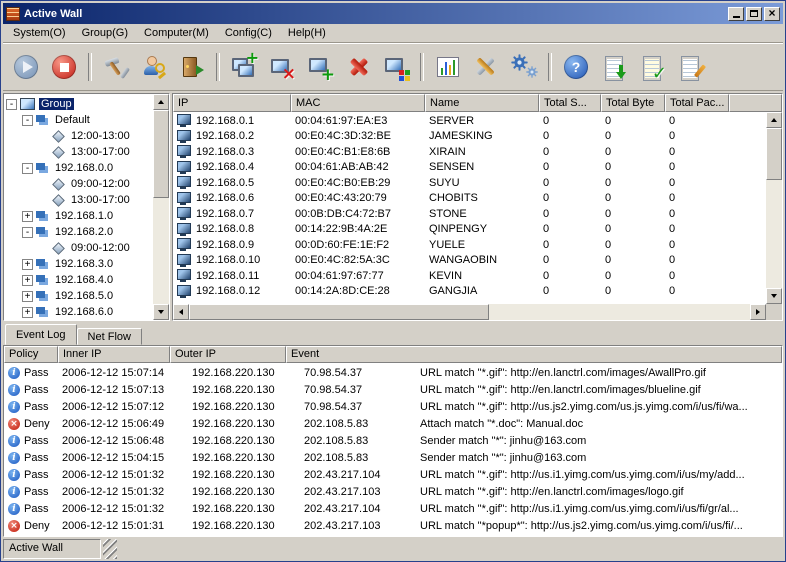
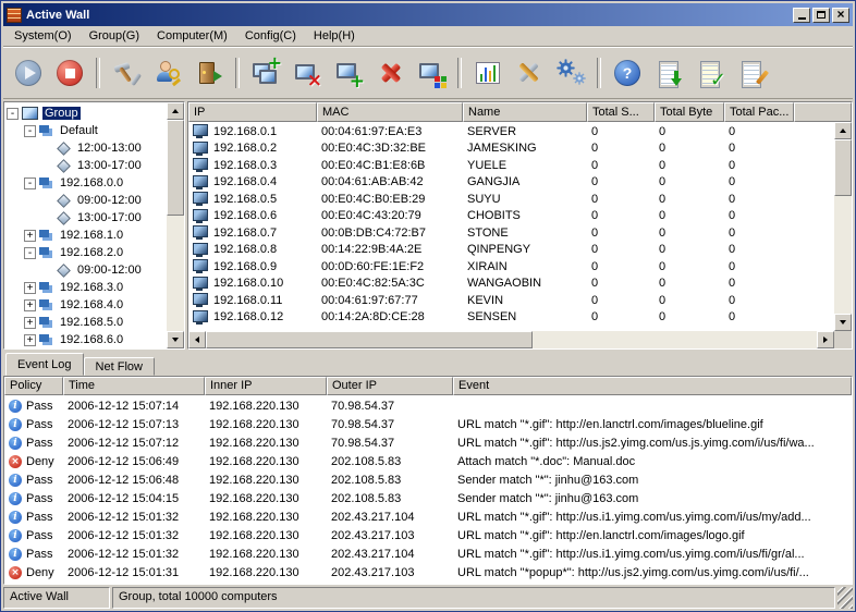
  Active Wall
  System(O)
  Group(G)
  Computer(M)
  Config(C)
  Help(H)
  +
  ×
  +
  ?
  ✓
  -
  Group
  -
  Default
  12:00-13:00
  13:00-17:00
  -
  192.168.0.0
  09:00-12:00
  13:00-17:00
  +
  192.168.1.0
  -
  192.168.2.0
  09:00-12:00
  +
  192.168.3.0
  +
  192.168.4.0
  +
  192.168.5.0
  +
  192.168.6.0
  IP
  MAC
  Name
  Total S...
  Total Byte
  Total Pac...
  192.168.0.1
  00:04:61:97:EA:E3
  SERVER
  0
  0
  0
  192.168.0.2
  00:E0:4C:3D:32:BE
  JAMESKING
  0
  0
  0
  192.168.0.3
  00:E0:4C:B1:E8:6B
- XIRAIN
+ YUELE
  0
  0
  0
  192.168.0.4
  00:04:61:AB:AB:42
- SENSEN
+ GANGJIA
  0
  0
  0
  192.168.0.5
  00:E0:4C:B0:EB:29
  SUYU
  0
  0
  0
  192.168.0.6
  00:E0:4C:43:20:79
  CHOBITS
  0
  0
  0
  192.168.0.7
  00:0B:DB:C4:72:B7
  STONE
  0
  0
  0
  192.168.0.8
  00:14:22:9B:4A:2E
  QINPENGY
  0
  0
  0
  192.168.0.9
  00:0D:60:FE:1E:F2
- YUELE
+ XIRAIN
  0
  0
  0
  192.168.0.10
  00:E0:4C:82:5A:3C
  WANGAOBIN
  0
  0
  0
  192.168.0.11
  00:04:61:97:67:77
  KEVIN
  0
  0
  0
  192.168.0.12
  00:14:2A:8D:CE:28
- GANGJIA
+ SENSEN
  0
  0
  0
  Event Log
  Net Flow
  Policy
+ Time
  Inner IP
  Outer IP
  Event
  i
  Pass
  2006-12-12 15:07:14
  192.168.220.130
  70.98.54.37
- URL match "*.gif": http://en.lanctrl.com/images/AwallPro.gif
  i
  Pass
  2006-12-12 15:07:13
  192.168.220.130
  70.98.54.37
  URL match "*.gif": http://en.lanctrl.com/images/blueline.gif
  i
  Pass
  2006-12-12 15:07:12
  192.168.220.130
  70.98.54.37
  URL match "*.gif": http://us.js2.yimg.com/us.js.yimg.com/i/us/fi/wa...
  ×
  Deny
  2006-12-12 15:06:49
  192.168.220.130
  202.108.5.83
  Attach match "*.doc": Manual.doc
  i
  Pass
  2006-12-12 15:06:48
  192.168.220.130
  202.108.5.83
  Sender match "*": jinhu@163.com
  i
  Pass
  2006-12-12 15:04:15
  192.168.220.130
  202.108.5.83
  Sender match "*": jinhu@163.com
  i
  Pass
  2006-12-12 15:01:32
  192.168.220.130
  202.43.217.104
  URL match "*.gif": http://us.i1.yimg.com/us.yimg.com/i/us/my/add...
  i
  Pass
  2006-12-12 15:01:32
  192.168.220.130
  202.43.217.103
  URL match "*.gif": http://en.lanctrl.com/images/logo.gif
  i
  Pass
  2006-12-12 15:01:32
  192.168.220.130
  202.43.217.104
  URL match "*.gif": http://us.i1.yimg.com/us.yimg.com/i/us/fi/gr/al...
  ×
  Deny
  2006-12-12 15:01:31
  192.168.220.130
  202.43.217.103
  URL match "*popup*": http://us.js2.yimg.com/us.yimg.com/i/us/fi/...
  Active Wall
+ Group, total 10000 computers
